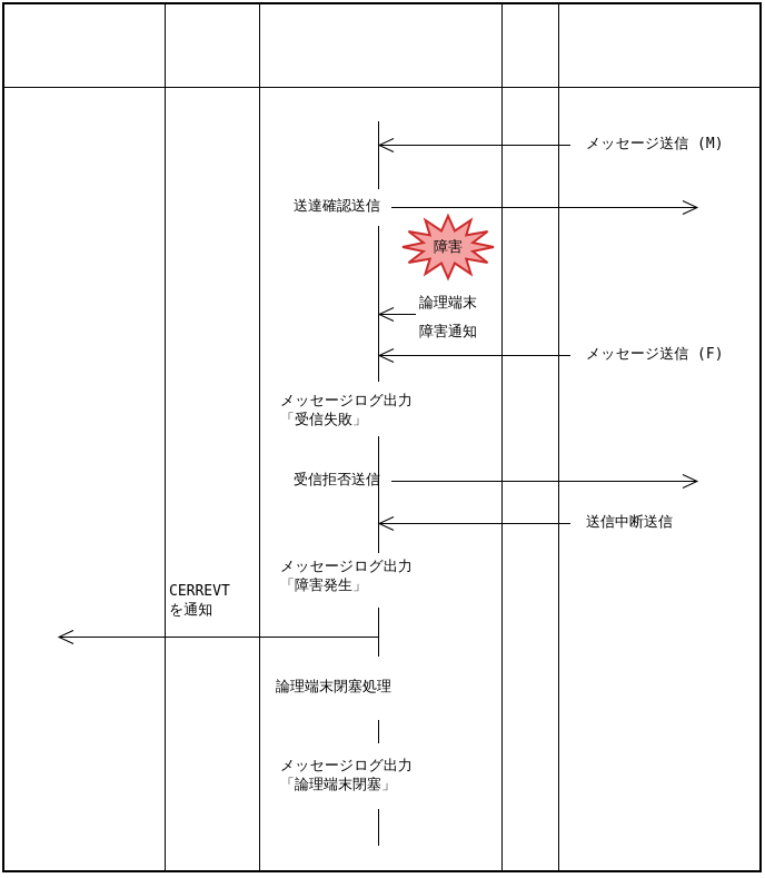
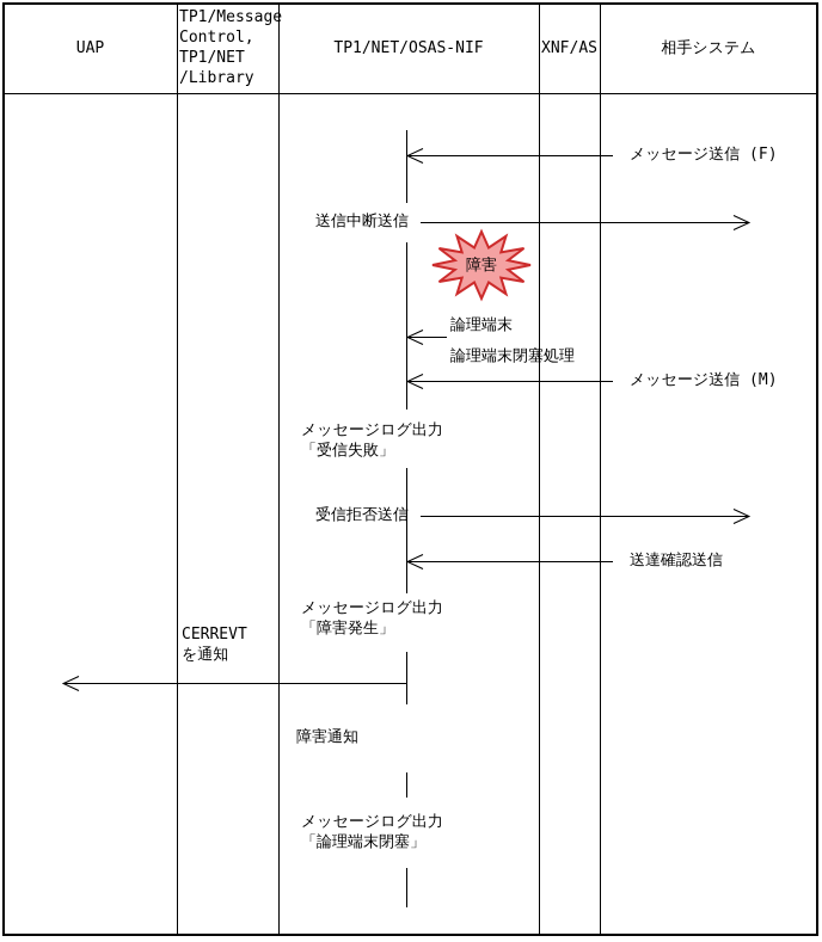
+ UAP
+ TP1/Message
+ Control,
+ TP1/NET
+ /Library
+ TP1/NET/OSAS-NIF
+ XNF/AS
+ 相手システム
  障害
- メッセージ送信 (M)
+ メッセージ送信 (F)
- 送達確認送信
+ 送信中断送信
- メッセージ送信 (F)
+ メッセージ送信 (M)
  受信拒否送信
- 送信中断送信
+ 送達確認送信
  論理端末
- 障害通知
+ 論理端末閉塞処理
  メッセージログ出力
  「受信失敗」
  メッセージログ出力
  「障害発生」
  CERREVT
  を通知
- 論理端末閉塞処理
+ 障害通知
  メッセージログ出力
  「論理端末閉塞」
